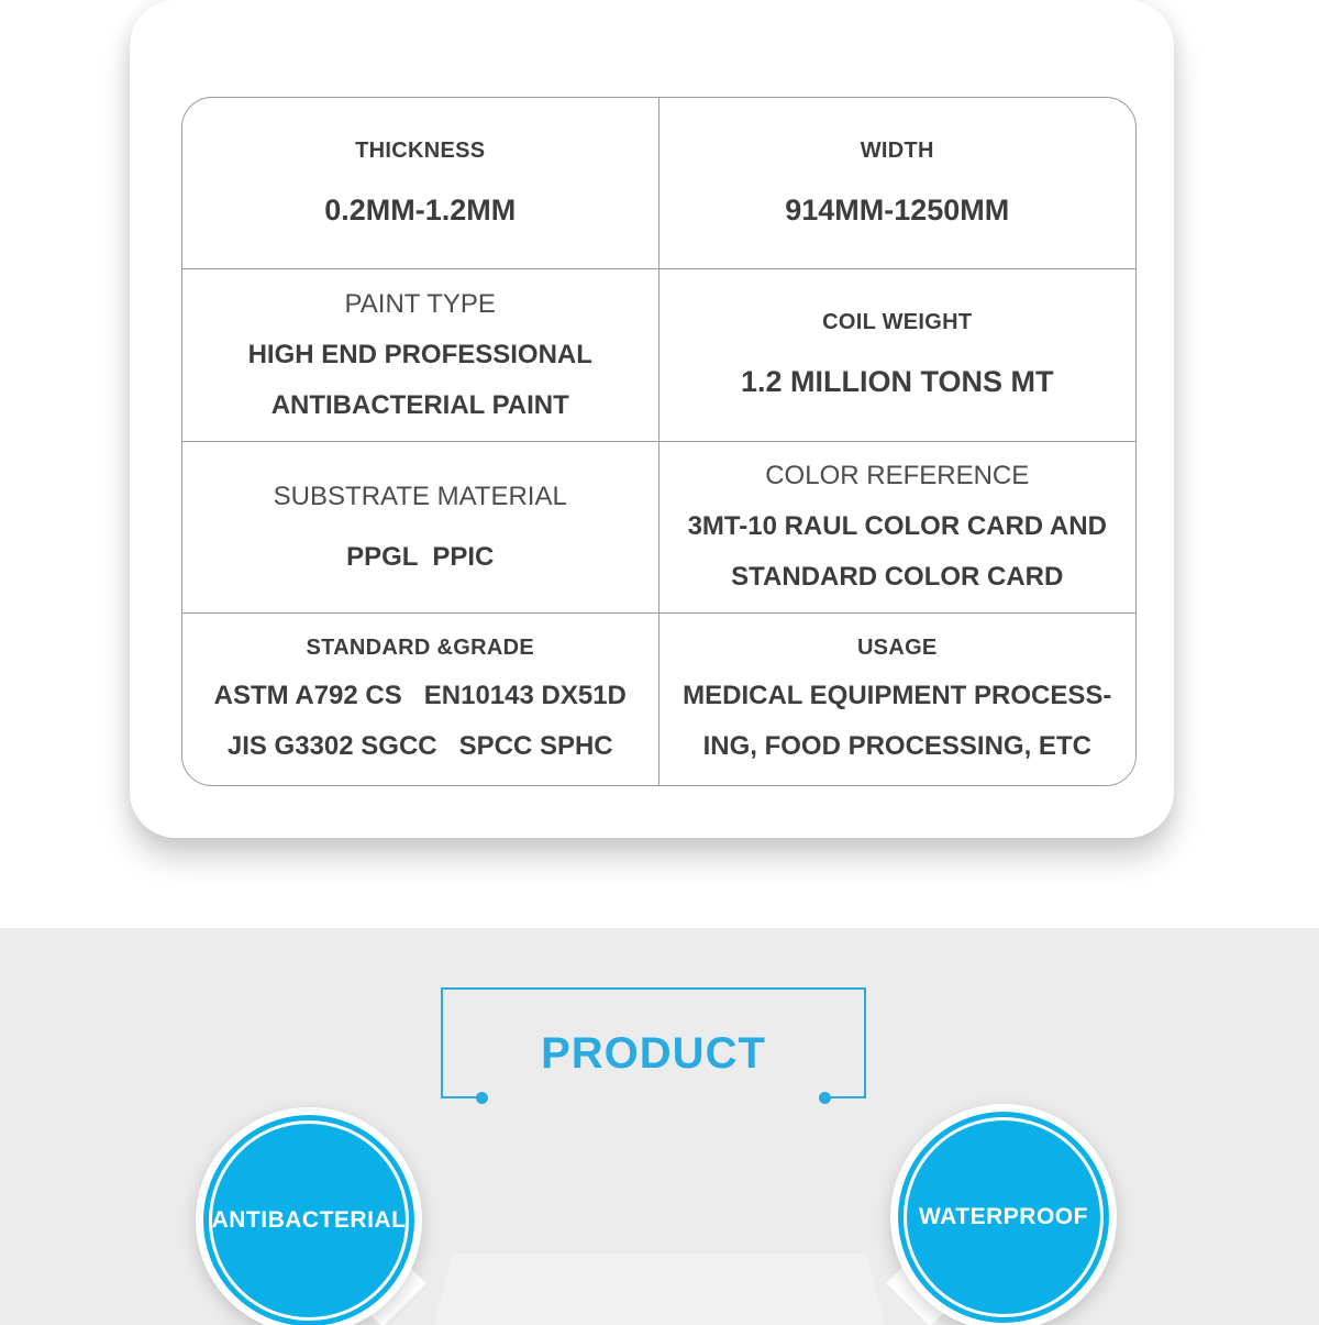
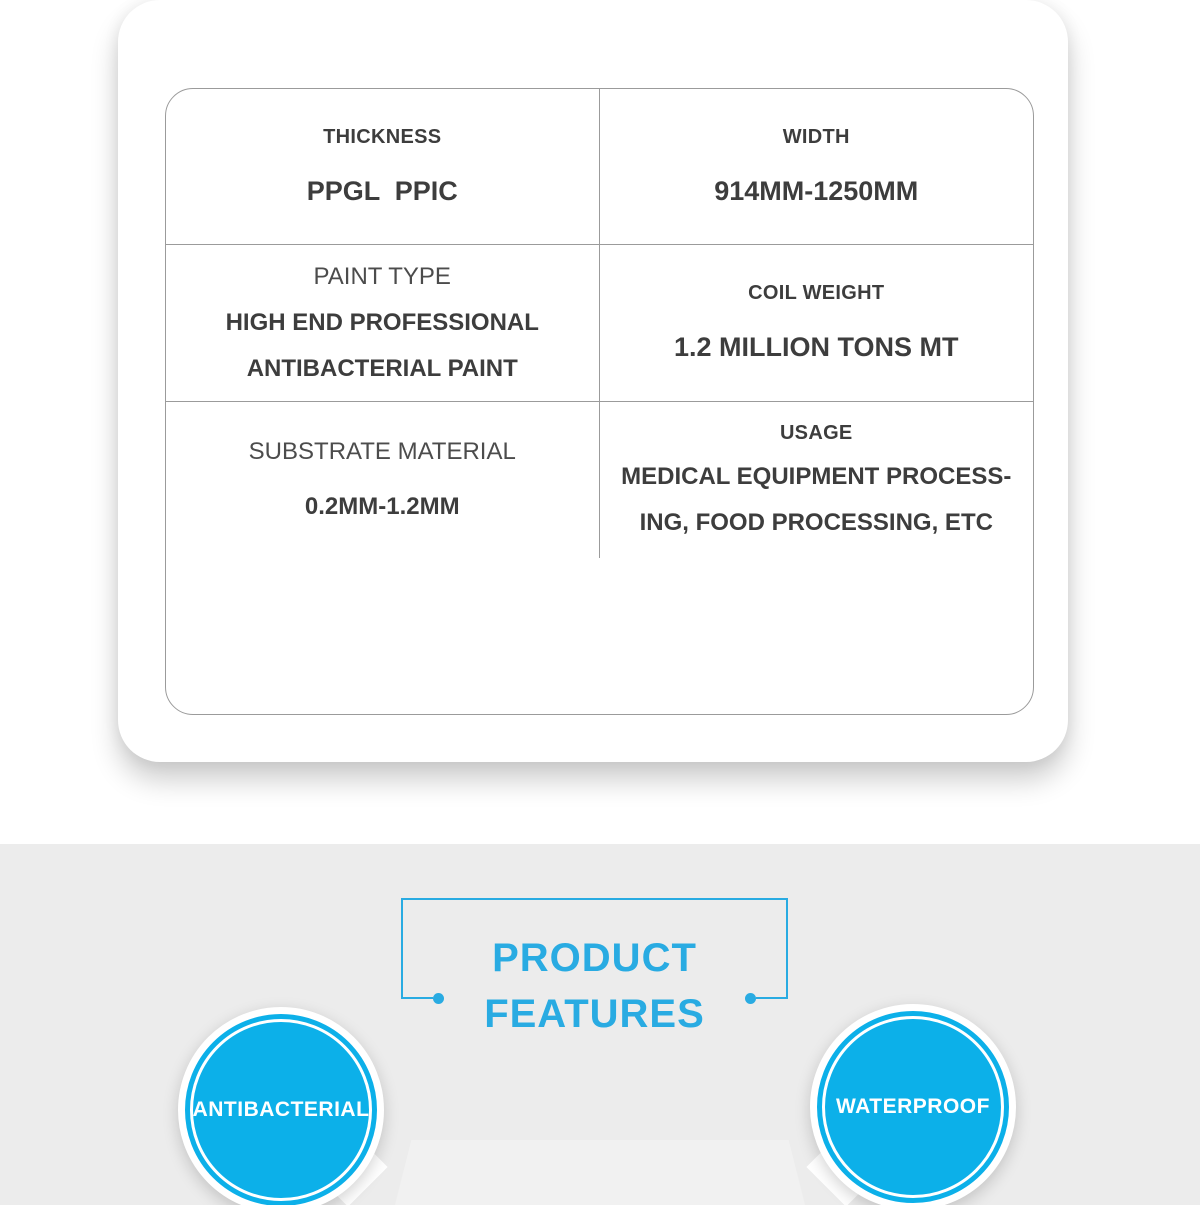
  THICKNESS
- 0.2MM-1.2MM
+ PPGL PPIC
  WIDTH
  914MM-1250MM
  PAINT TYPE
  HIGH END PROFESSIONAL
  ANTIBACTERIAL PAINT
  COIL WEIGHT
  1.2 MILLION TONS MT
  SUBSTRATE MATERIAL
- PPGL PPIC
+ 0.2MM-1.2MM
- COLOR REFERENCE
- 3MT-10 RAUL COLOR CARD AND
- STANDARD COLOR CARD
- STANDARD &GRADE
- ASTM A792 CS EN10143 DX51D
- JIS G3302 SGCC SPCC SPHC
  USAGE
  MEDICAL EQUIPMENT PROCESS-
  ING, FOOD PROCESSING, ETC
  PRODUCT
+ FEATURES
  ANTIBACTERIAL
  WATERPROOF
